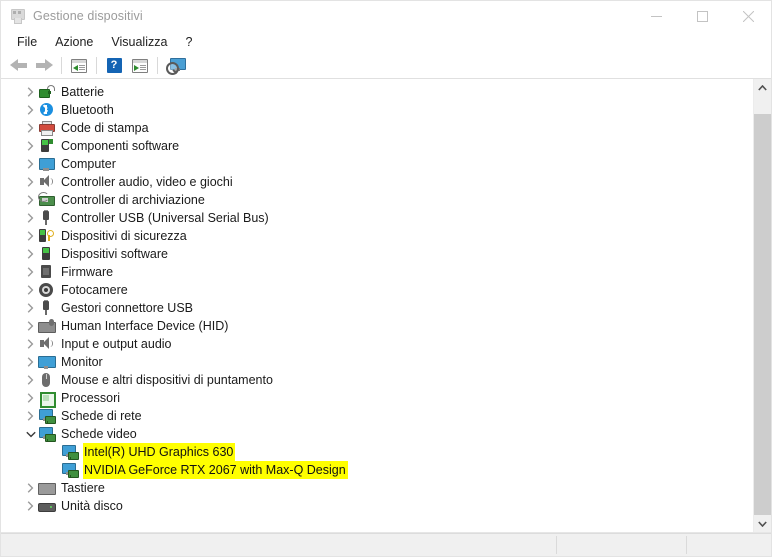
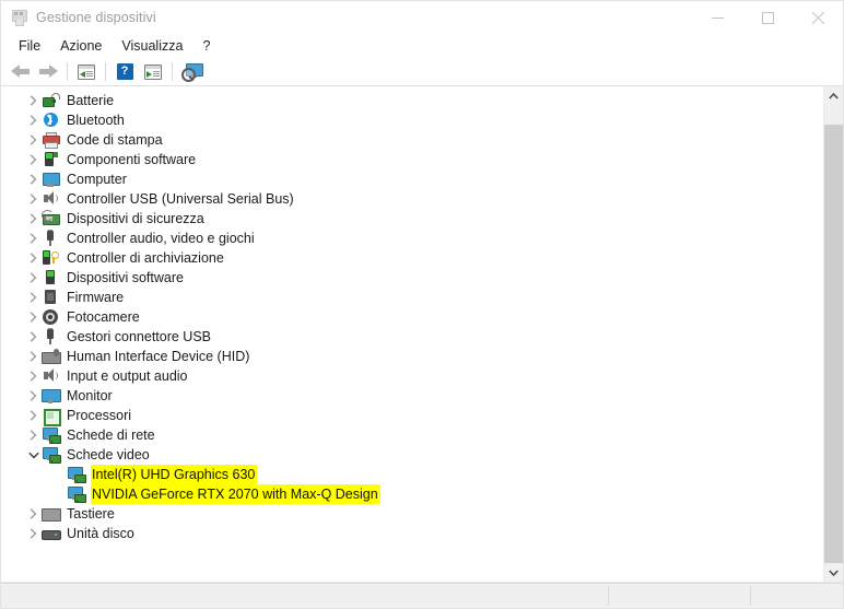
  Gestione dispositivi
  File
  Azione
  Visualizza
  ?
  ?
  Batterie
  Bluetooth
  Code di stampa
  Componenti software
  Computer
- Controller audio, video e giochi
+ Controller USB (Universal Serial Bus)
- Controller di archiviazione
+ Dispositivi di sicurezza
- Controller USB (Universal Serial Bus)
+ Controller audio, video e giochi
- Dispositivi di sicurezza
+ Controller di archiviazione
  Dispositivi software
  Firmware
  Fotocamere
  Gestori connettore USB
  Human Interface Device (HID)
  Input e output audio
  Monitor
- Mouse e altri dispositivi di puntamento
  Processori
  Schede di rete
  Schede video
  Intel(R) UHD Graphics 630
- NVIDIA GeForce RTX 2067 with Max-Q Design
+ NVIDIA GeForce RTX 2070 with Max-Q Design
  Tastiere
  Unità disco
